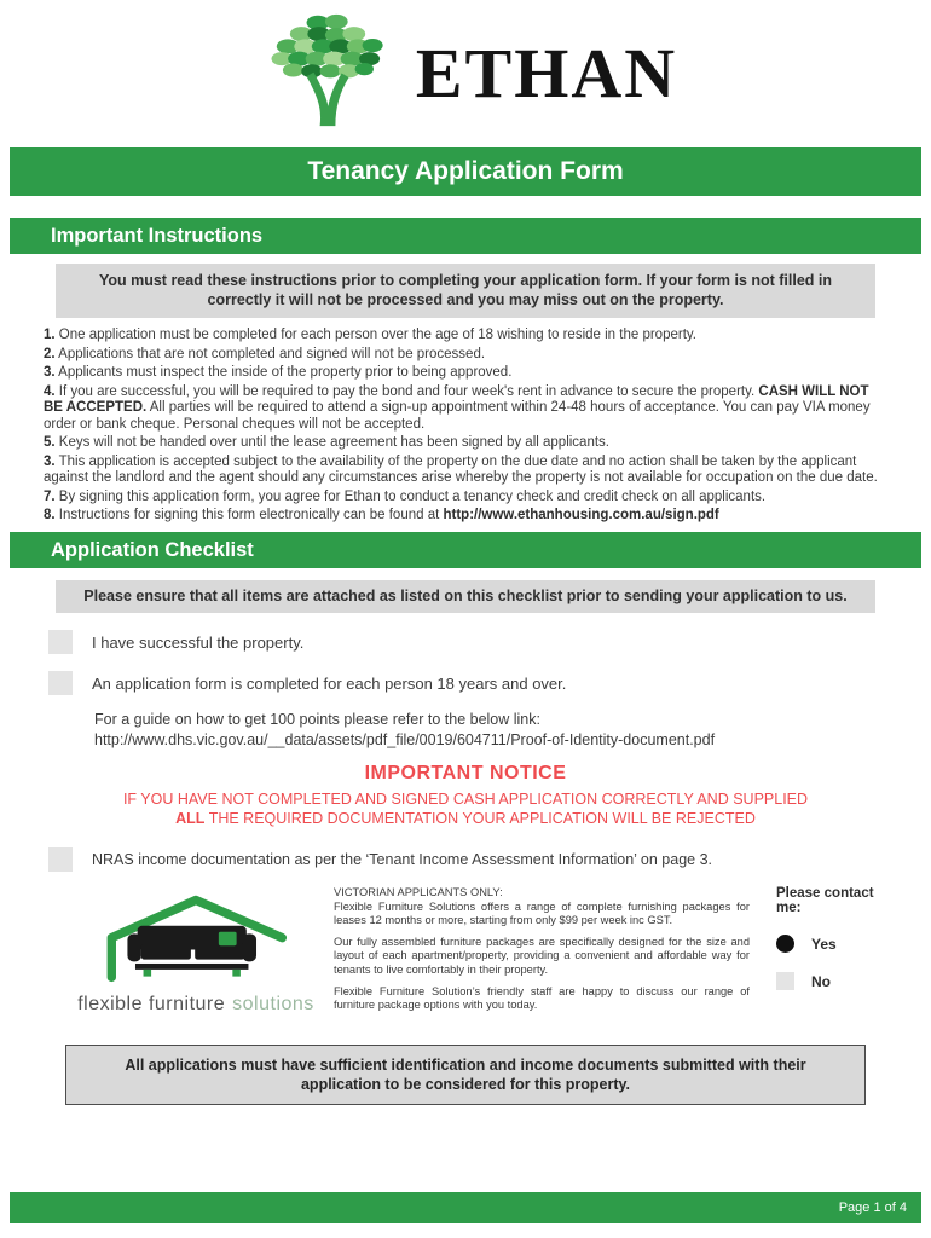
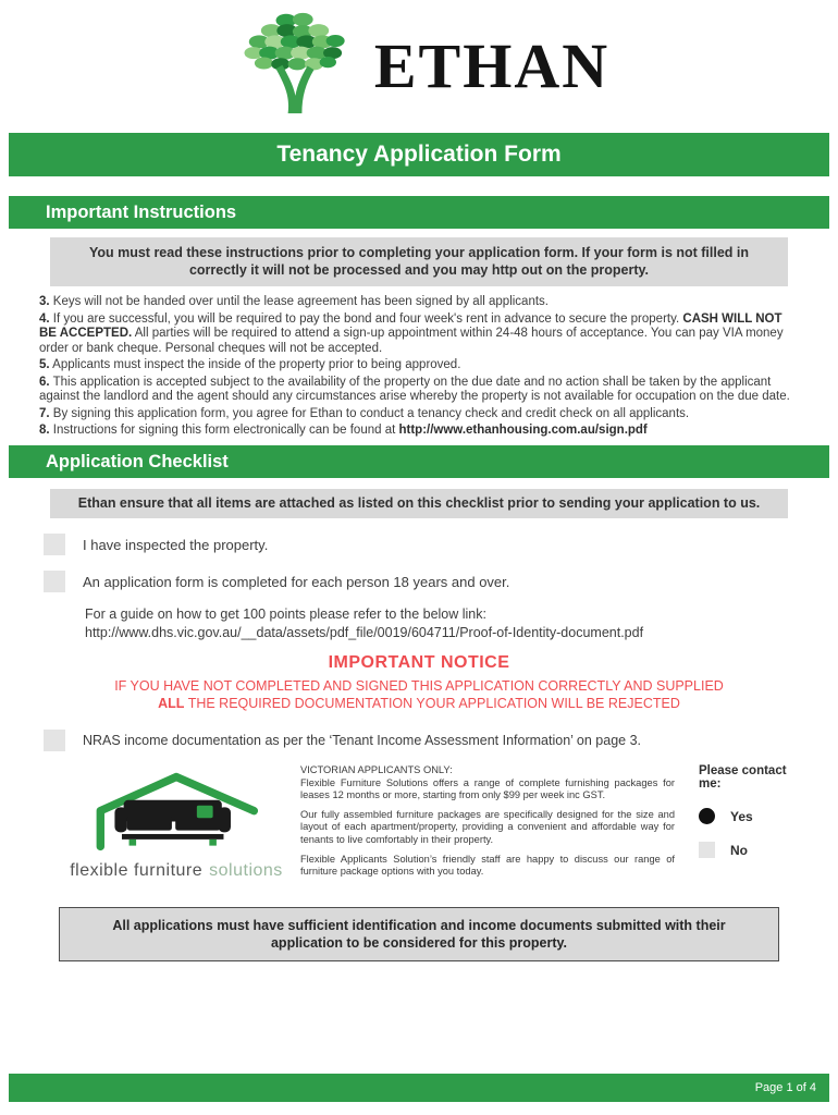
  ETHAN
  Tenancy Application Form
  Important Instructions
- You must read these instructions prior to completing your application form. If your form is not filled in correctly it will not be processed and you may miss out on the property.
+ You must read these instructions prior to completing your application form. If your form is not filled in correctly it will not be processed and you may http out on the property.
- 1. One application must be completed for each person over the age of 18 wishing to reside in the property.
- 2. Applications that are not completed and signed will not be processed.
- 3. Applicants must inspect the inside of the property prior to being approved.
+ 3. Keys will not be handed over until the lease agreement has been signed by all applicants.
  4. If you are successful, you will be required to pay the bond and four week's rent in advance to secure the property. CASH WILL NOT BE ACCEPTED. All parties will be required to attend a sign-up appointment within 24-48 hours of acceptance. You can pay VIA money order or bank cheque. Personal cheques will not be accepted.
- 5. Keys will not be handed over until the lease agreement has been signed by all applicants.
+ 5. Applicants must inspect the inside of the property prior to being approved.
- 3. This application is accepted subject to the availability of the property on the due date and no action shall be taken by the applicant against the landlord and the agent should any circumstances arise whereby the property is not available for occupation on the due date.
+ 6. This application is accepted subject to the availability of the property on the due date and no action shall be taken by the applicant against the landlord and the agent should any circumstances arise whereby the property is not available for occupation on the due date.
  7. By signing this application form, you agree for Ethan to conduct a tenancy check and credit check on all applicants.
  8. Instructions for signing this form electronically can be found at http://www.ethanhousing.com.au/sign.pdf
  Application Checklist
- Please ensure that all items are attached as listed on this checklist prior to sending your application to us.
+ Ethan ensure that all items are attached as listed on this checklist prior to sending your application to us.
- I have successful the property.
+ I have inspected the property.
  An application form is completed for each person 18 years and over.
  For a guide on how to get 100 points please refer to the below link:
  http://www.dhs.vic.gov.au/__data/assets/pdf_file/0019/604711/Proof-of-Identity-document.pdf
  IMPORTANT NOTICE
- IF YOU HAVE NOT COMPLETED AND SIGNED CASH APPLICATION CORRECTLY AND SUPPLIED
+ IF YOU HAVE NOT COMPLETED AND SIGNED THIS APPLICATION CORRECTLY AND SUPPLIED
  ALL THE REQUIRED DOCUMENTATION YOUR APPLICATION WILL BE REJECTED
  NRAS income documentation as per the ‘Tenant Income Assessment Information’ on page 3.
  flexible furniture solutions
  VICTORIAN APPLICANTS ONLY:
  Flexible Furniture Solutions offers a range of complete furnishing packages for leases 12 months or more, starting from only $99 per week inc GST.
  Our fully assembled furniture packages are specifically designed for the size and layout of each apartment/property, providing a convenient and affordable way for tenants to live comfortably in their property.
- Flexible Furniture Solution’s friendly staff are happy to discuss our range of furniture package options with you today.
+ Flexible Applicants Solution’s friendly staff are happy to discuss our range of furniture package options with you today.
  Please contact me:
  Yes
  No
  All applications must have sufficient identification and income documents submitted with their application to be considered for this property.
  Page 1 of 4
